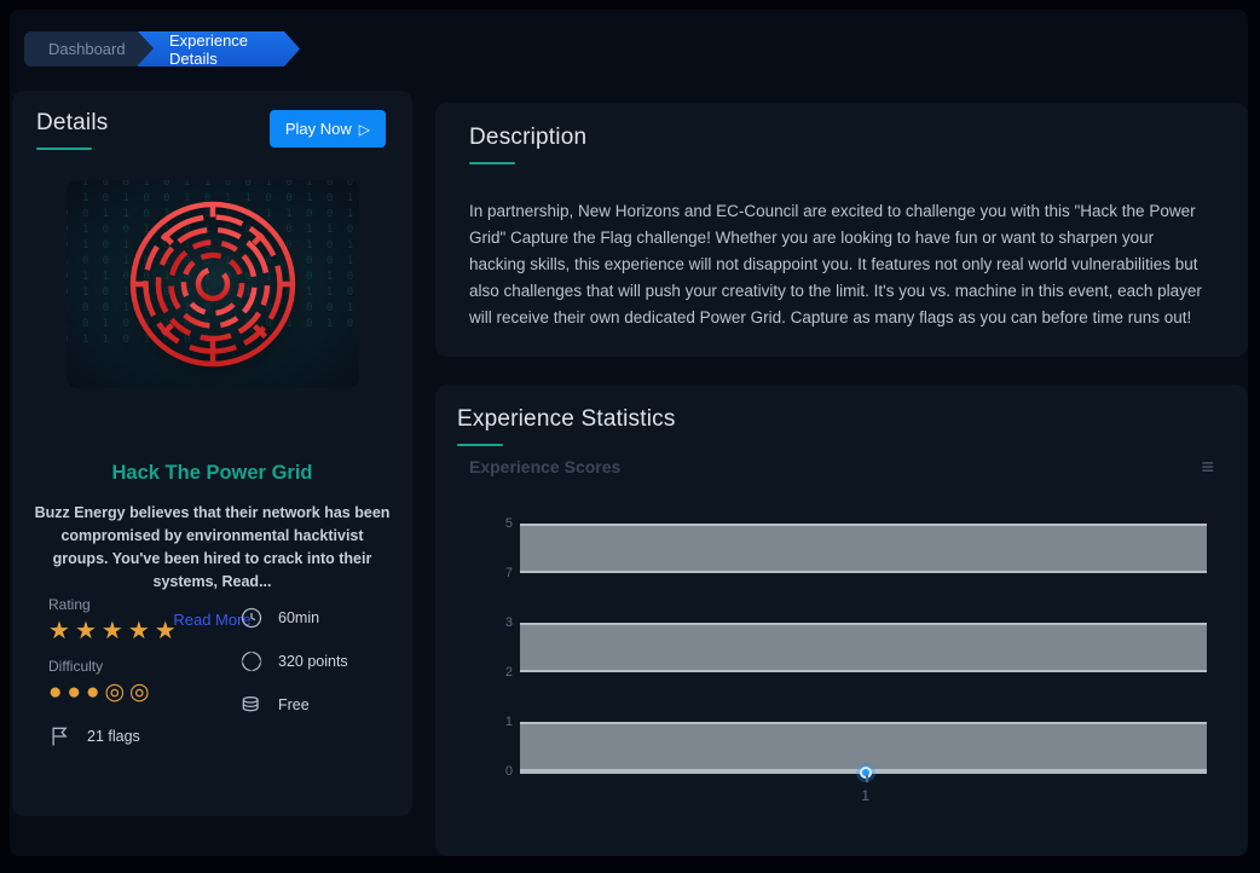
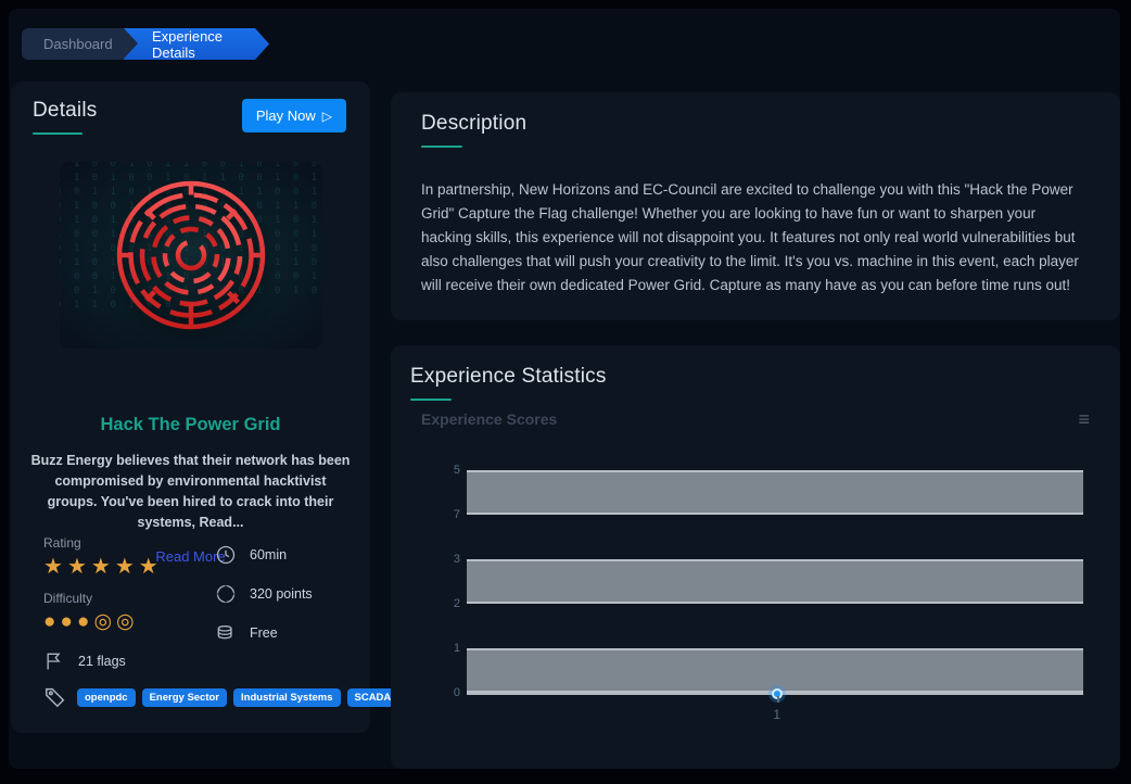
  Experience Details
  Dashboard
  Details
  Play Now
  ▷
  0 1 0 0 1 0 1 1 0 0 1 0 1 0 0 1 1 0 1 0 0 1 0 1 1 0 0 1 0 1 0 0 1 1 0 1 0 0 1 1 1 0 0 1 0 1 0 0 1 1 0 1 0 1 1 0 0 1 0 1 0 0 1 1 0 1 0 1 1 0 0 1 1 0 0 1 0 0 0 1 0 1 1 0 0 1 0 1 0 0 1 0 1 0 0 1 0 1 0 0 1 0 1 0 1 1 0 1 0 0 1 1 1 0 0 0 0 1 1 0 1 0 0 1 0 0 1 0 1 0 0 1 1 0 1 0 0
  Hack The Power Grid
  Buzz Energy believes that their network has been compromised by environmental hacktivist groups. You've been hired to crack into their systems, Read...
  Read More
  Rating
  ★★★★★
  Difficulty
  ●●●◎◎
  21 flags
  60min
  320 points
  Free
+ openpdc
+ Energy Sector
+ Industrial Systems
+ SCADA
  Description
- In partnership, New Horizons and EC-Council are excited to challenge you with this "Hack the Power Grid" Capture the Flag challenge! Whether you are looking to have fun or want to sharpen your hacking skills, this experience will not disappoint you. It features not only real world vulnerabilities but also challenges that will push your creativity to the limit. It's you vs. machine in this event, each player will receive their own dedicated Power Grid. Capture as many flags as you can before time runs out!
+ In partnership, New Horizons and EC-Council are excited to challenge you with this "Hack the Power Grid" Capture the Flag challenge! Whether you are looking to have fun or want to sharpen your hacking skills, this experience will not disappoint you. It features not only real world vulnerabilities but also challenges that will push your creativity to the limit. It's you vs. machine in this event, each player will receive their own dedicated Power Grid. Capture as many have as you can before time runs out!
  Experience Statistics
  Experience Scores
  ≡
  5
  7
  3
  2
  1
  0
  1
